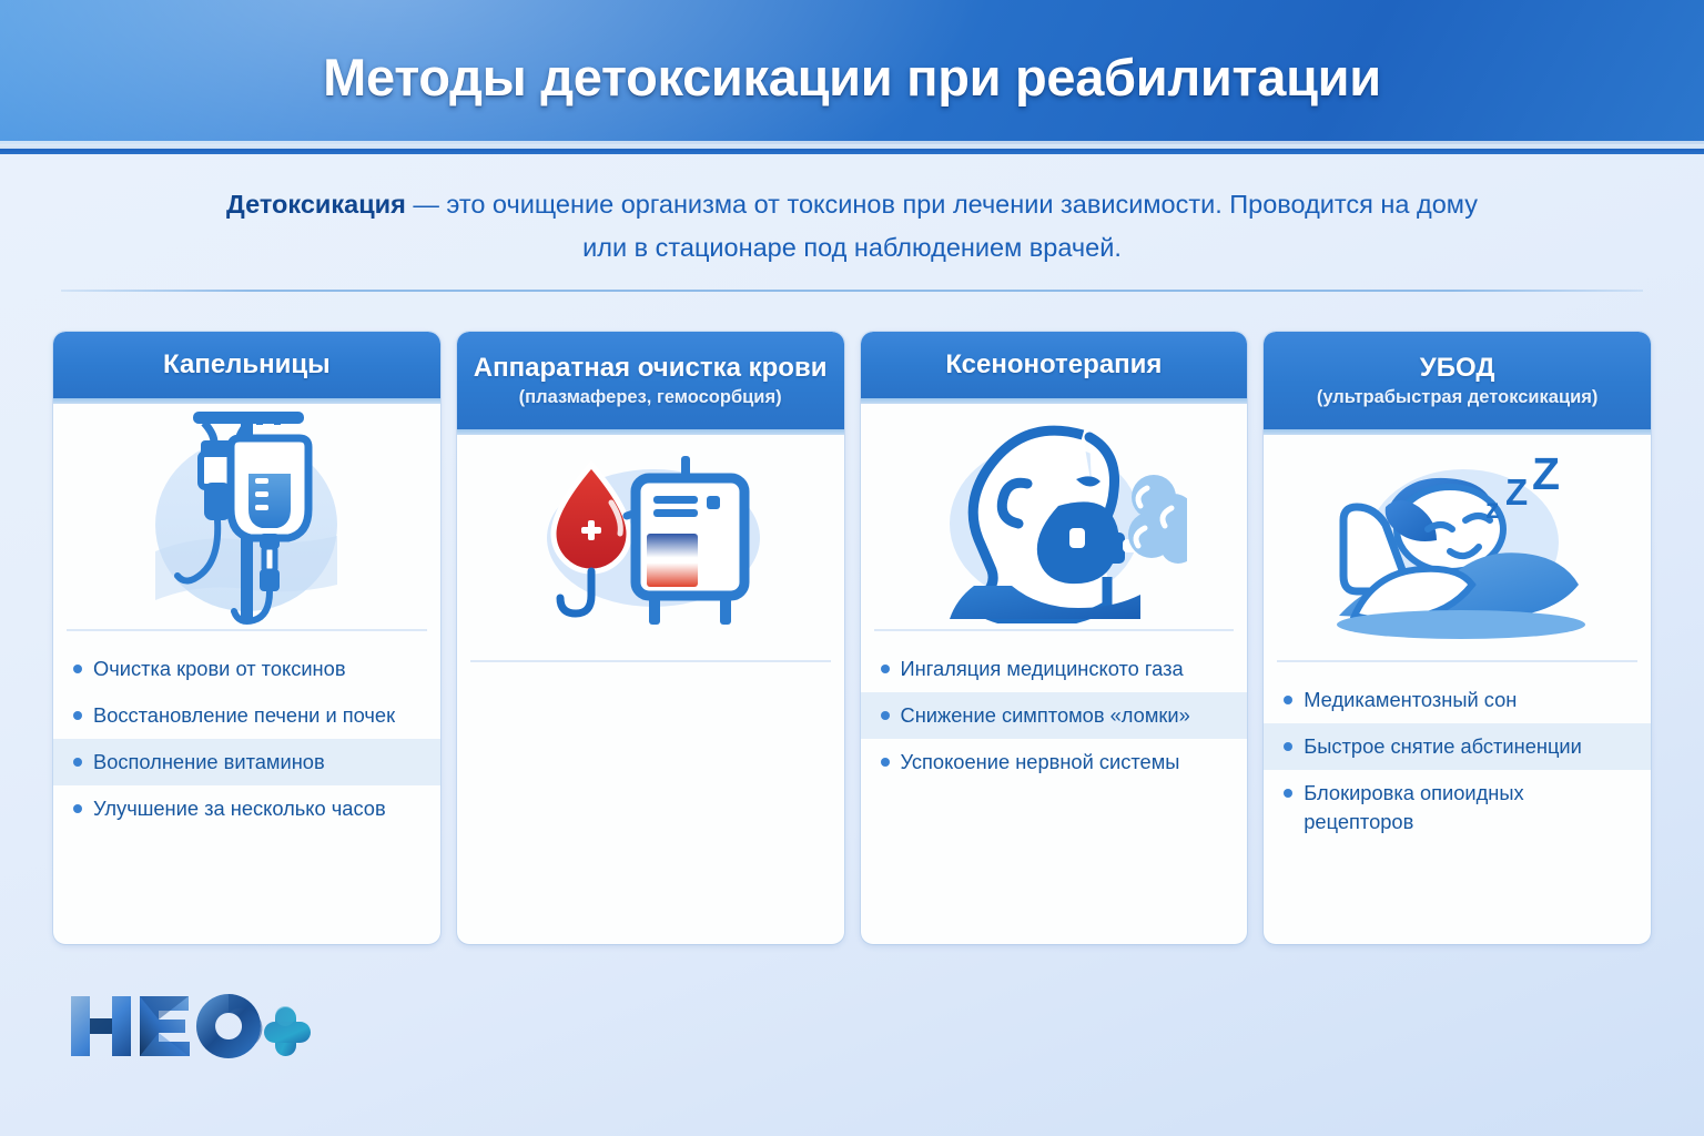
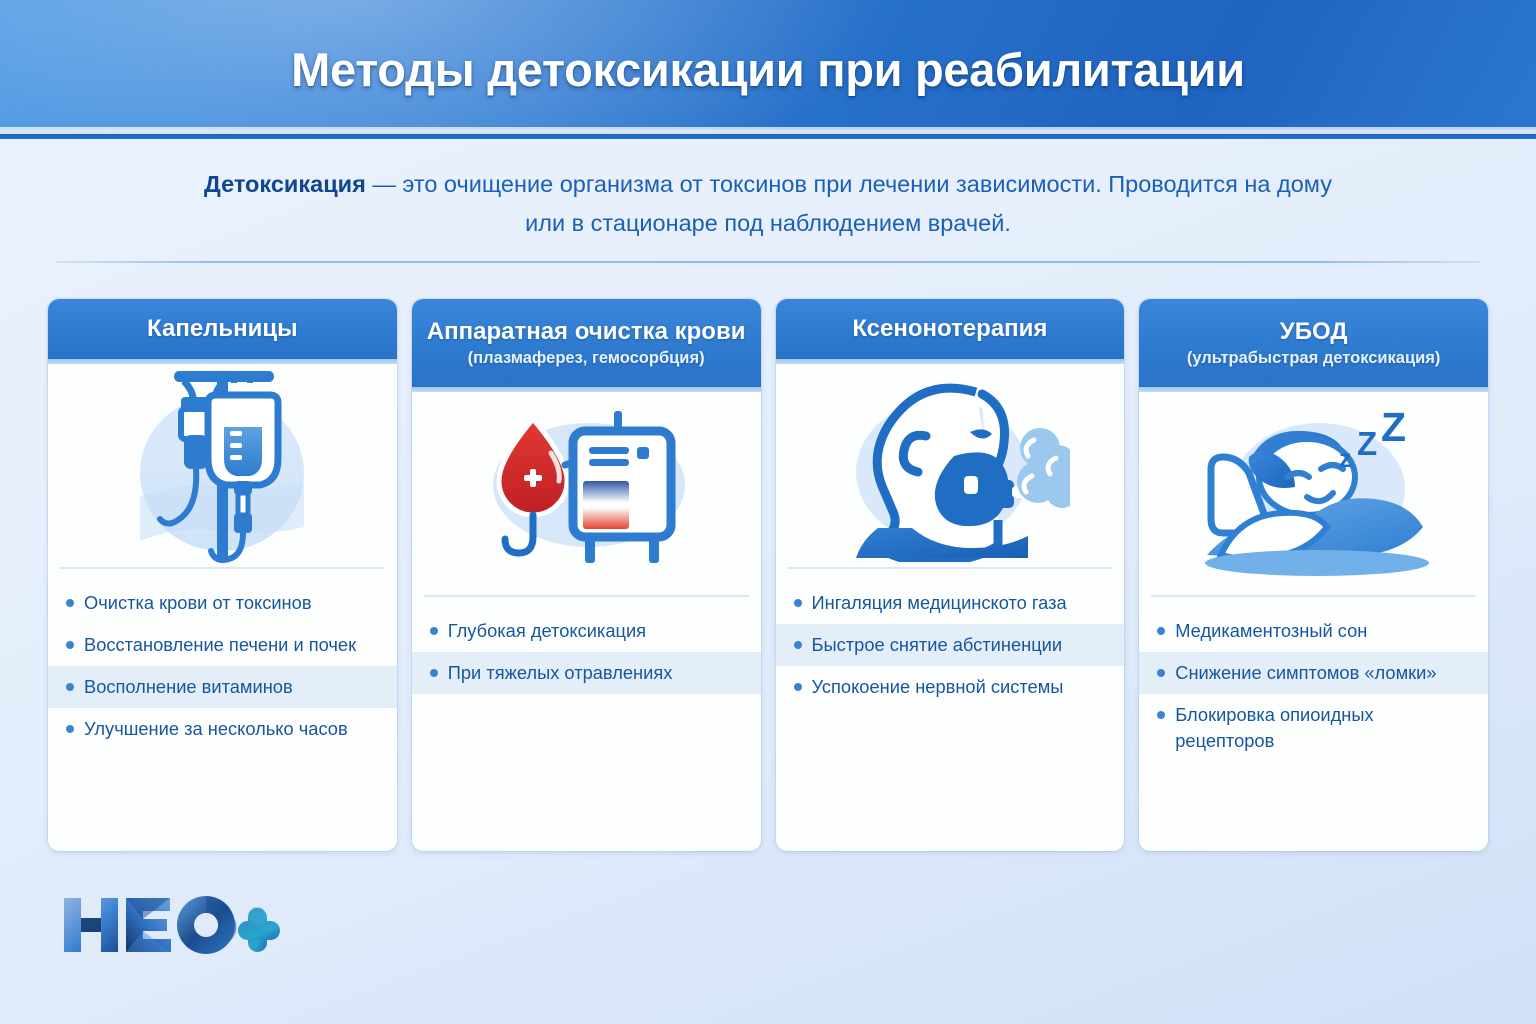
  Методы детоксикации при реабилитации
  Детоксикация — это очищение организма от токсинов при лечении зависимости. Проводится на дому или в стационаре под наблюдением врачей.
  Капельницы
  Очистка крови от токсинов
  Восстановление печени и почек
  Восполнение витаминов
  Улучшение за несколько часов
  Аппаратная очистка крови
  (плазмаферез, гемосорбция)
+ Глубокая детоксикация
+ При тяжелых отравлениях
  Ксенонотерапия
  Ингаляция медицинското газа
- Снижение симптомов «ломки»
+ Быстрое снятие абстиненции
  Успокоение нервной системы
  УБОД
  (ультрабыстрая детоксикация)
  z
  Z
  Z
  Медикаментозный сон
- Быстрое снятие абстиненции
+ Снижение симптомов «ломки»
  Блокировка опиоидных рецепторов
